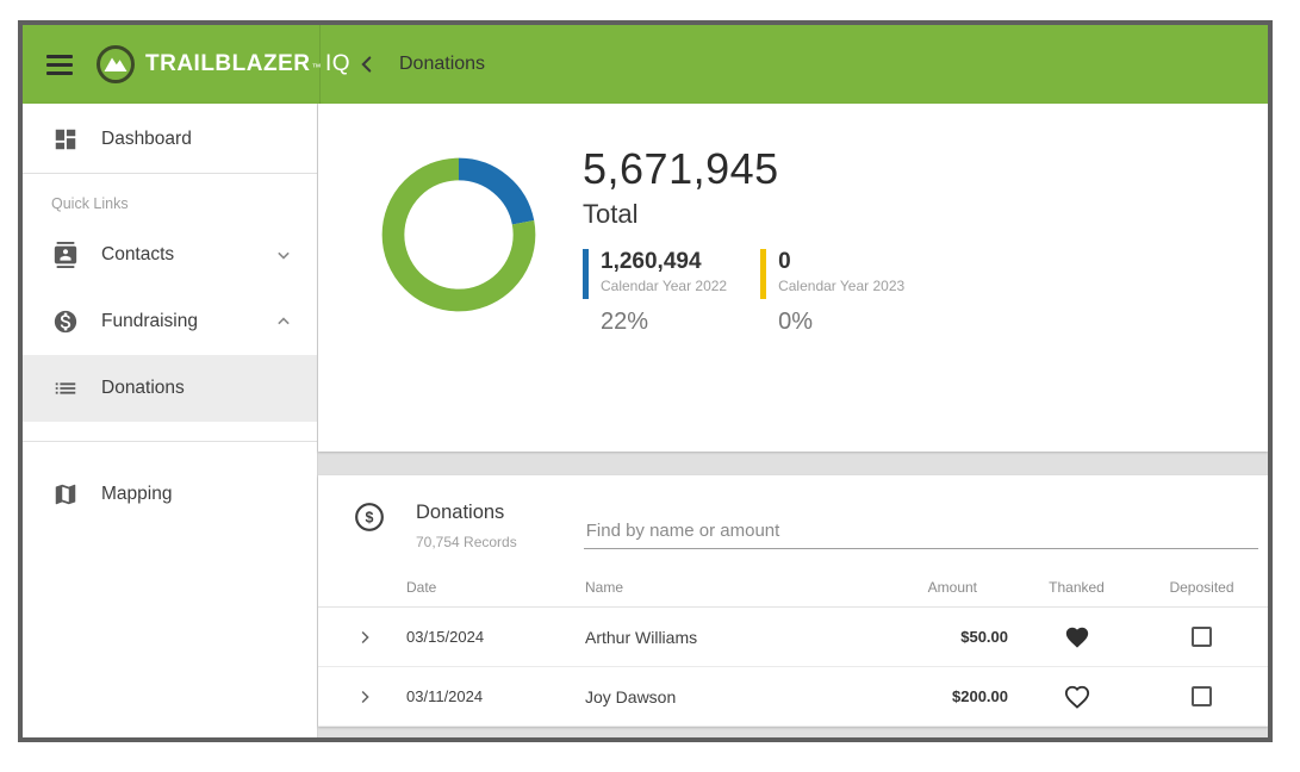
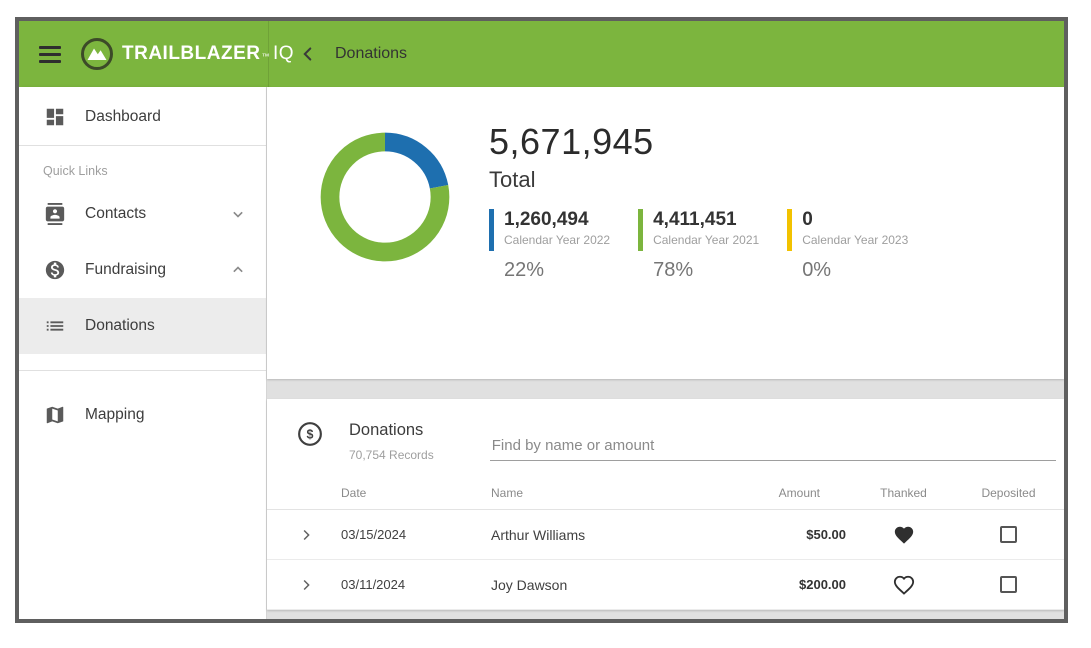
  TRAILBLAZER
  ™
  IQ
  Donations
  Dashboard
  Quick Links
  Contacts
  Fundraising
  Donations
  Mapping
  5,671,945
  Total
  1,260,494
  Calendar Year 2022
  22%
+ 4,411,451
+ Calendar Year 2021
+ 78%
  0
  Calendar Year 2023
  0%
  $
  Donations
  70,754 Records
  Find by name or amount
  Date
  Name
  Amount
  Thanked
  Deposited
  03/15/2024
  Arthur Williams
  $50.00
  03/11/2024
  Joy Dawson
  $200.00
